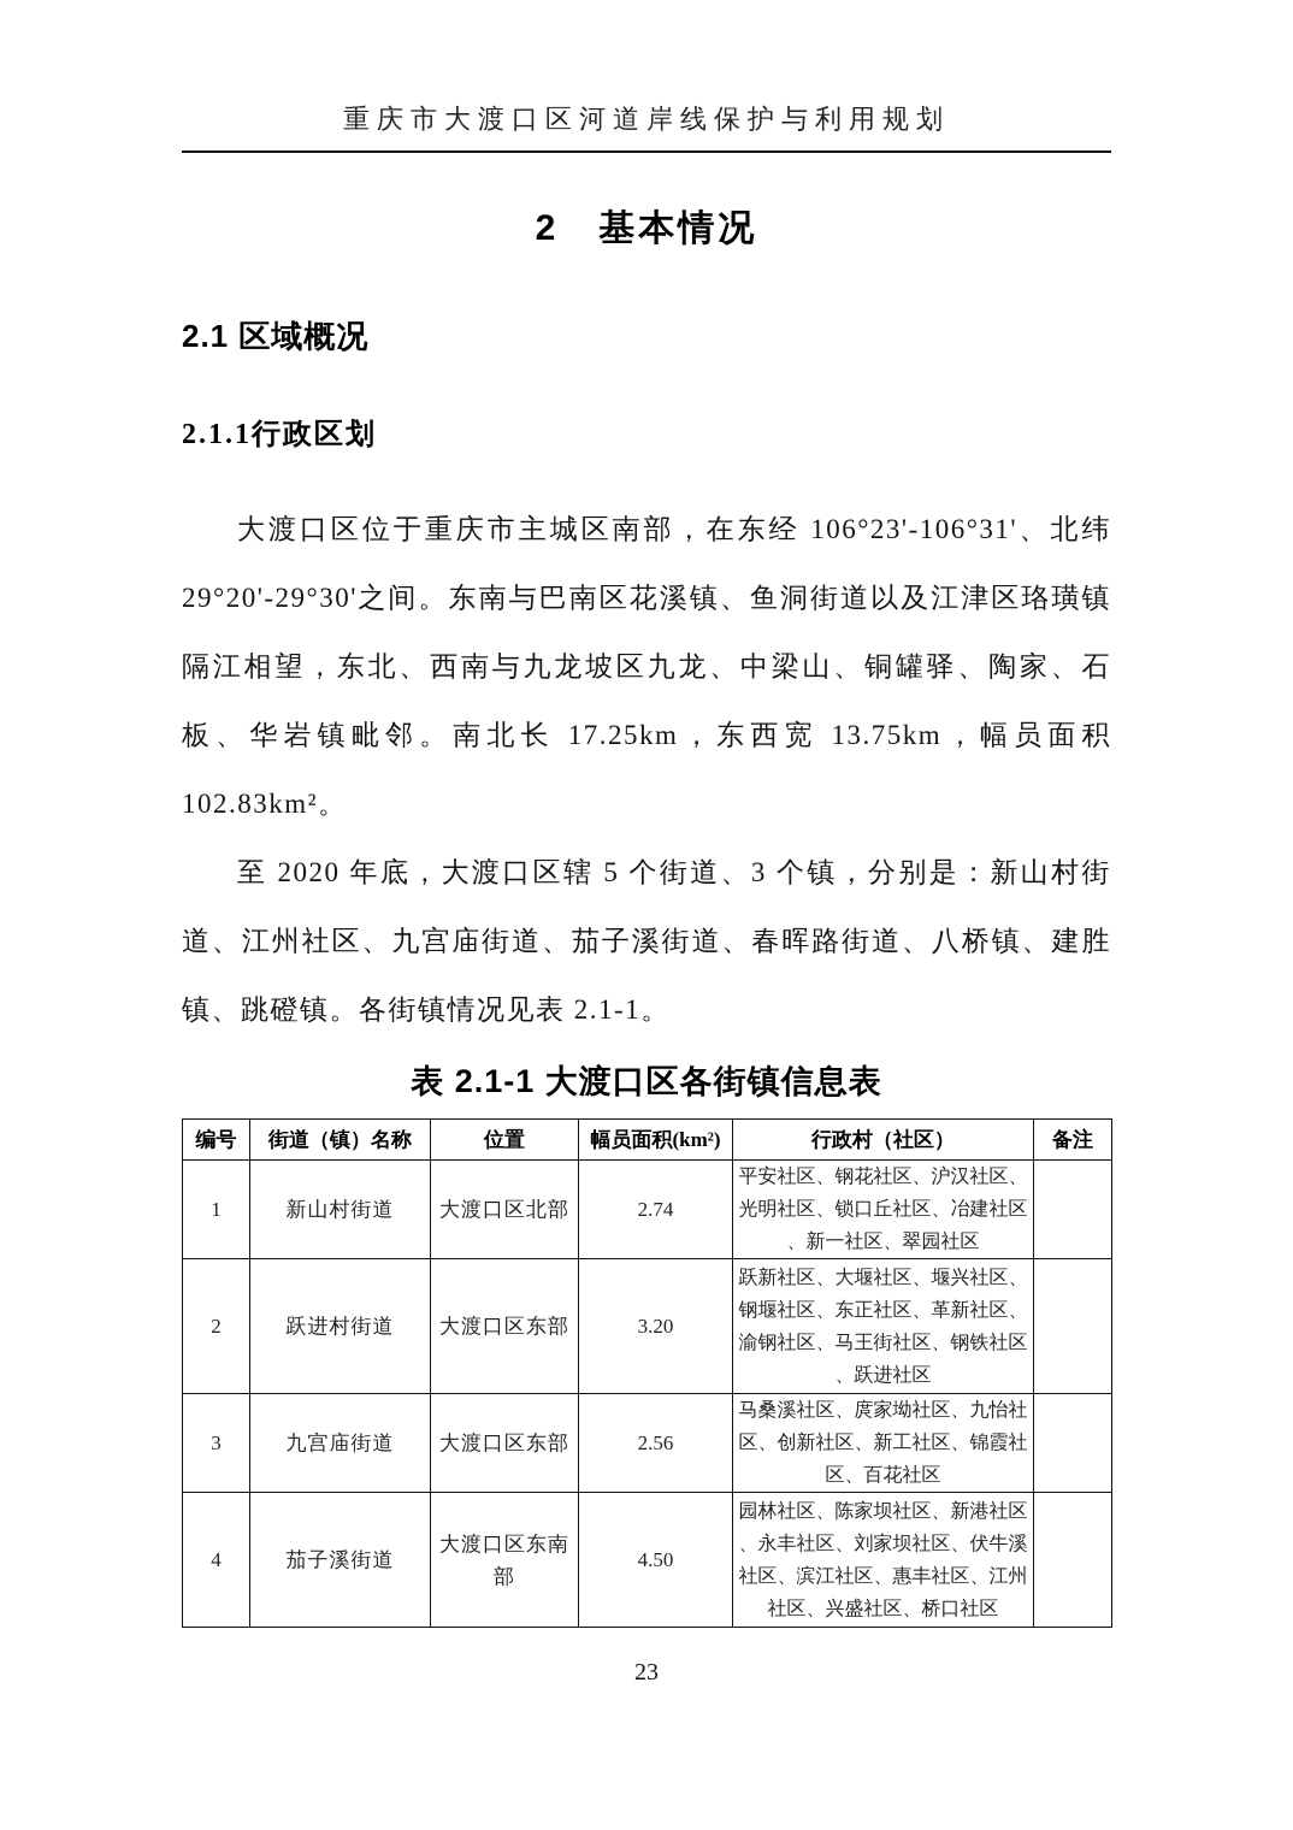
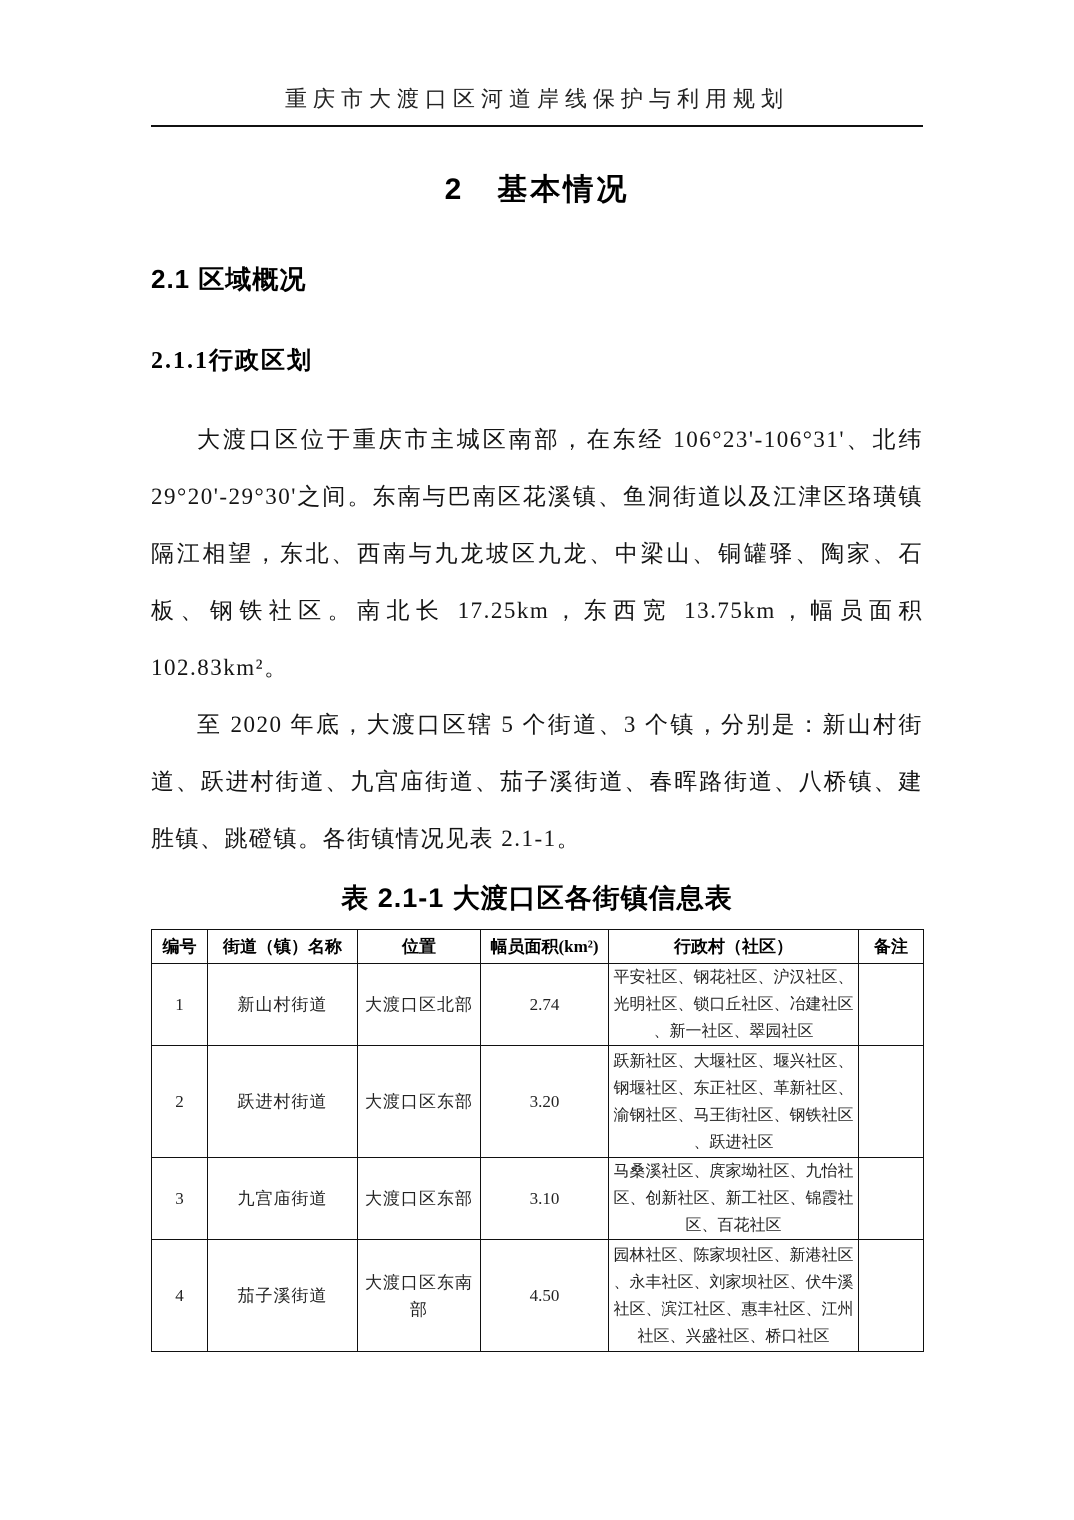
  重庆市大渡口区河道岸线保护与利用规划
  2 基本情况
  2.1 区域概况
  2.1.1行政区划
- 大渡口区位于重庆市主城区南部，在东经 106°23'-106°31'、北纬 29°20'-29°30'之间。东南与巴南区花溪镇、鱼洞街道以及江津区珞璜镇隔江相望，东北、西南与九龙坡区九龙、中梁山、铜罐驿、陶家、石板、华岩镇毗邻。南北长 17.25km，东西宽 13.75km，幅员面积 102.83km²。
+ 大渡口区位于重庆市主城区南部，在东经 106°23'-106°31'、北纬 29°20'-29°30'之间。东南与巴南区花溪镇、鱼洞街道以及江津区珞璜镇隔江相望，东北、西南与九龙坡区九龙、中梁山、铜罐驿、陶家、石板、钢铁社区。南北长 17.25km，东西宽 13.75km，幅员面积 102.83km²。
- 至 2020 年底，大渡口区辖 5 个街道、3 个镇，分别是：新山村街道、江州社区、九宫庙街道、茄子溪街道、春晖路街道、八桥镇、建胜镇、跳磴镇。各街镇情况见表 2.1-1。
+ 至 2020 年底，大渡口区辖 5 个街道、3 个镇，分别是：新山村街道、跃进村街道、九宫庙街道、茄子溪街道、春晖路街道、八桥镇、建胜镇、跳磴镇。各街镇情况见表 2.1-1。
  表 2.1-1 大渡口区各街镇信息表
  编号	街道（镇）名称	位置	幅员面积(km²)	行政村（社区）	备注
  1	新山村街道	大渡口区北部	2.74	平安社区、钢花社区、沪汉社区、光明社区、锁口丘社区、冶建社区、新一社区、翠园社区
  2	跃进村街道	大渡口区东部	3.20	跃新社区、大堰社区、堰兴社区、钢堰社区、东正社区、革新社区、渝钢社区、马王街社区、钢铁社区、跃进社区
- 3	九宫庙街道	大渡口区东部	2.56	马桑溪社区、庹家坳社区、九怡社区、创新社区、新工社区、锦霞社区、百花社区
+ 3	九宫庙街道	大渡口区东部	3.10	马桑溪社区、庹家坳社区、九怡社区、创新社区、新工社区、锦霞社区、百花社区
  4	茄子溪街道	大渡口区东南部	4.50	园林社区、陈家坝社区、新港社区、永丰社区、刘家坝社区、伏牛溪社区、滨江社区、惠丰社区、江州社区、兴盛社区、桥口社区
- 23
